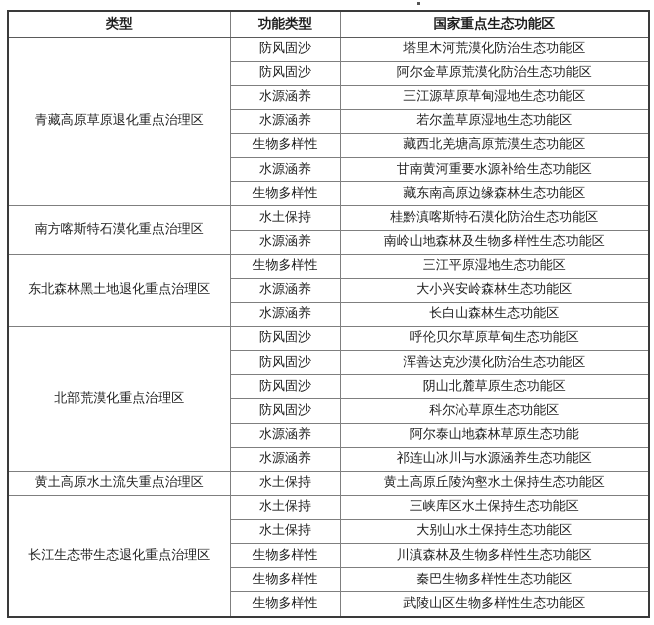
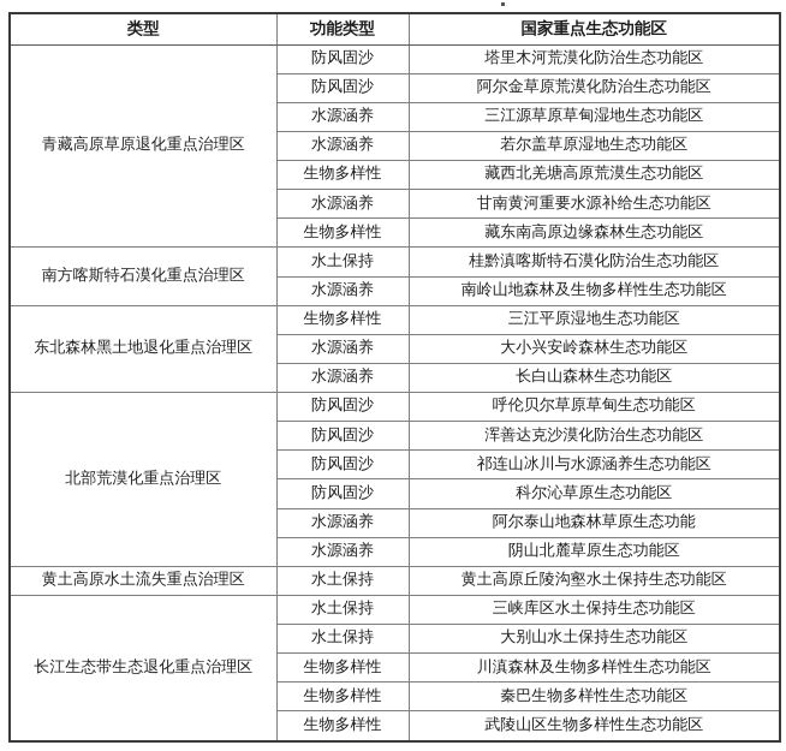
  类型	功能类型	国家重点生态功能区
  青藏高原草原退化重点治理区	防风固沙	塔里木河荒漠化防治生态功能区
  防风固沙	阿尔金草原荒漠化防治生态功能区
  水源涵养	三江源草原草甸湿地生态功能区
  水源涵养	若尔盖草原湿地生态功能区
  生物多样性	藏西北羌塘高原荒漠生态功能区
  水源涵养	甘南黄河重要水源补给生态功能区
  生物多样性	藏东南高原边缘森林生态功能区
  南方喀斯特石漠化重点治理区	水土保持	桂黔滇喀斯特石漠化防治生态功能区
  水源涵养	南岭山地森林及生物多样性生态功能区
  东北森林黑土地退化重点治理区	生物多样性	三江平原湿地生态功能区
  水源涵养	大小兴安岭森林生态功能区
  水源涵养	长白山森林生态功能区
  北部荒漠化重点治理区	防风固沙	呼伦贝尔草原草甸生态功能区
  防风固沙	浑善达克沙漠化防治生态功能区
- 防风固沙	阴山北麓草原生态功能区
+ 防风固沙	祁连山冰川与水源涵养生态功能区
  防风固沙	科尔沁草原生态功能区
  水源涵养	阿尔泰山地森林草原生态功能
- 水源涵养	祁连山冰川与水源涵养生态功能区
+ 水源涵养	阴山北麓草原生态功能区
  黄土高原水土流失重点治理区	水土保持	黄土高原丘陵沟壑水土保持生态功能区
  长江生态带生态退化重点治理区	水土保持	三峡库区水土保持生态功能区
  水土保持	大别山水土保持生态功能区
  生物多样性	川滇森林及生物多样性生态功能区
  生物多样性	秦巴生物多样性生态功能区
  生物多样性	武陵山区生物多样性生态功能区
